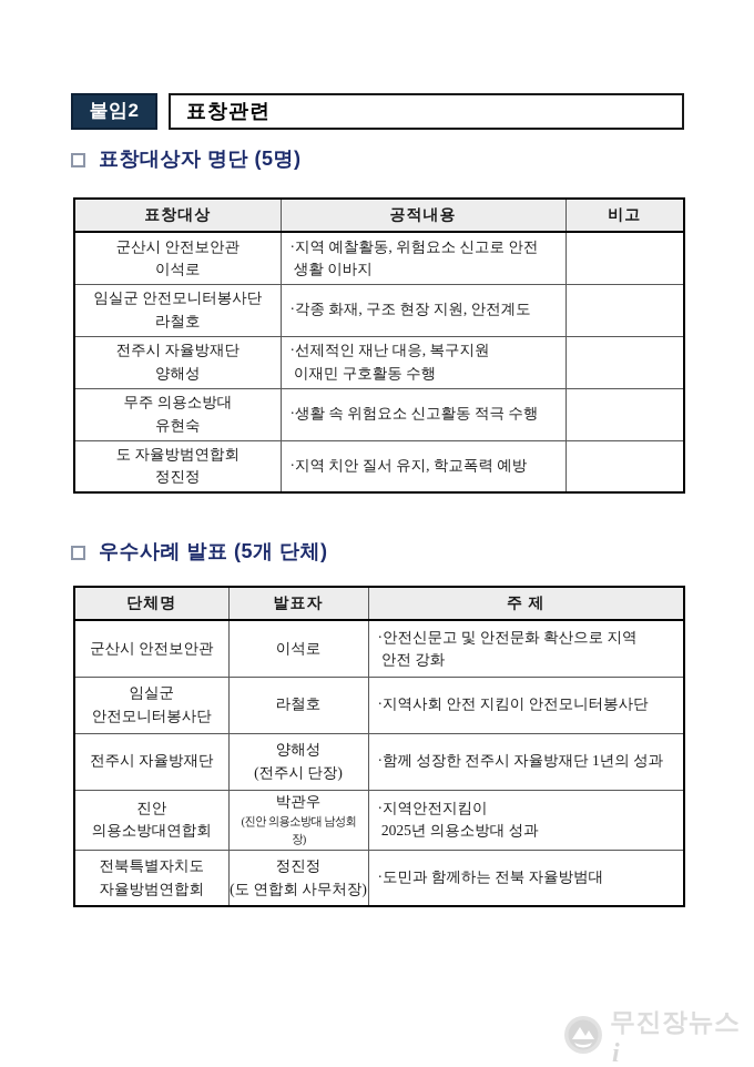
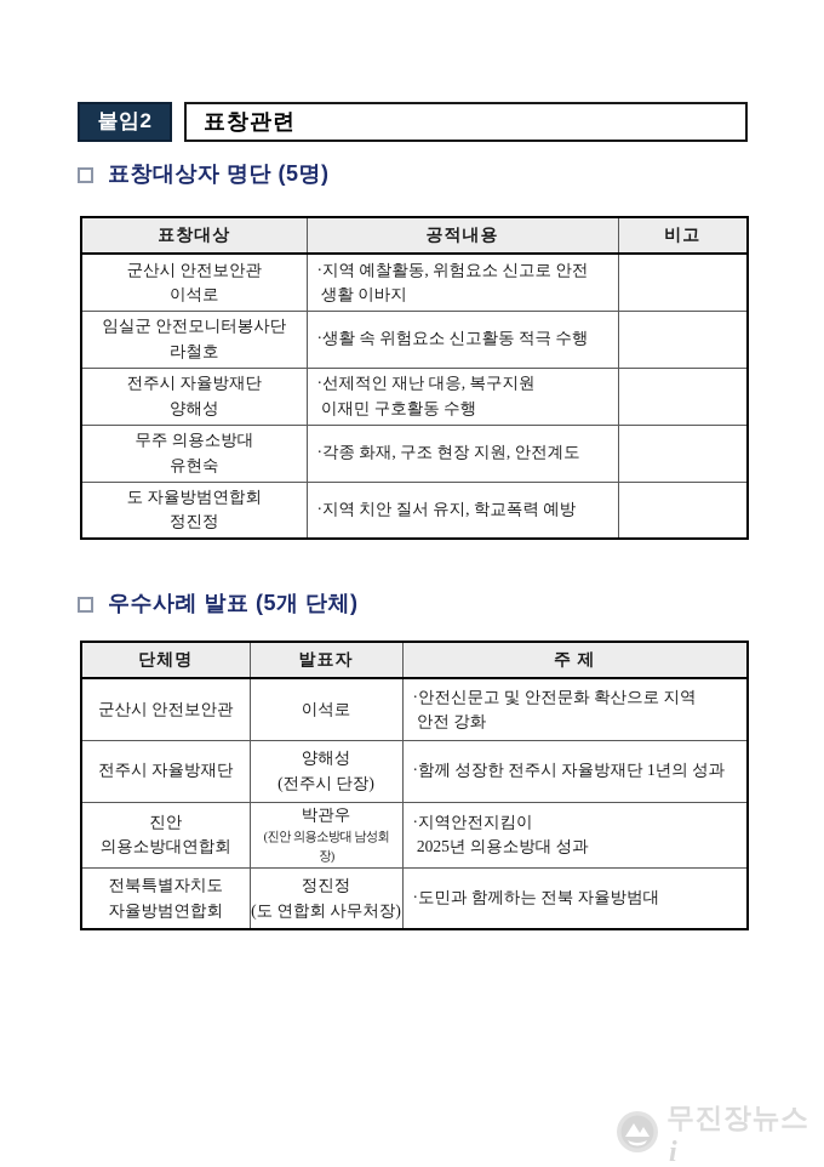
  붙임2
  표창관련
  표창대상자 명단 (5명)
  표창대상	공적내용	비고
  군산시 안전보안관 이석로	·지역 예찰활동, 위험요소 신고로 안전 생활 이바지
- 임실군 안전모니터봉사단 라철호	·각종 화재, 구조 현장 지원, 안전계도
+ 임실군 안전모니터봉사단 라철호	·생활 속 위험요소 신고활동 적극 수행
  전주시 자율방재단 양해성	·선제적인 재난 대응, 복구지원 이재민 구호활동 수행
- 무주 의용소방대 유현숙	·생활 속 위험요소 신고활동 적극 수행
+ 무주 의용소방대 유현숙	·각종 화재, 구조 현장 지원, 안전계도
  도 자율방범연합회 정진정	·지역 치안 질서 유지, 학교폭력 예방
  우수사례 발표 (5개 단체)
  단체명	발표자	주 제
  군산시 안전보안관	이석로	·안전신문고 및 안전문화 확산으로 지역 안전 강화
- 임실군 안전모니터봉사단	라철호	·지역사회 안전 지킴이 안전모니터봉사단
  전주시 자율방재단	양해성 (전주시 단장)	·함께 성장한 전주시 자율방재단 1년의 성과
  진안 의용소방대연합회	박관우 (진안 의용소방대 남성회장)	·지역안전지킴이 2025년 의용소방대 성과
  전북특별자치도 자율방범연합회	정진정 (도 연합회 사무처장)	·도민과 함께하는 전북 자율방범대
  무진장뉴스i
